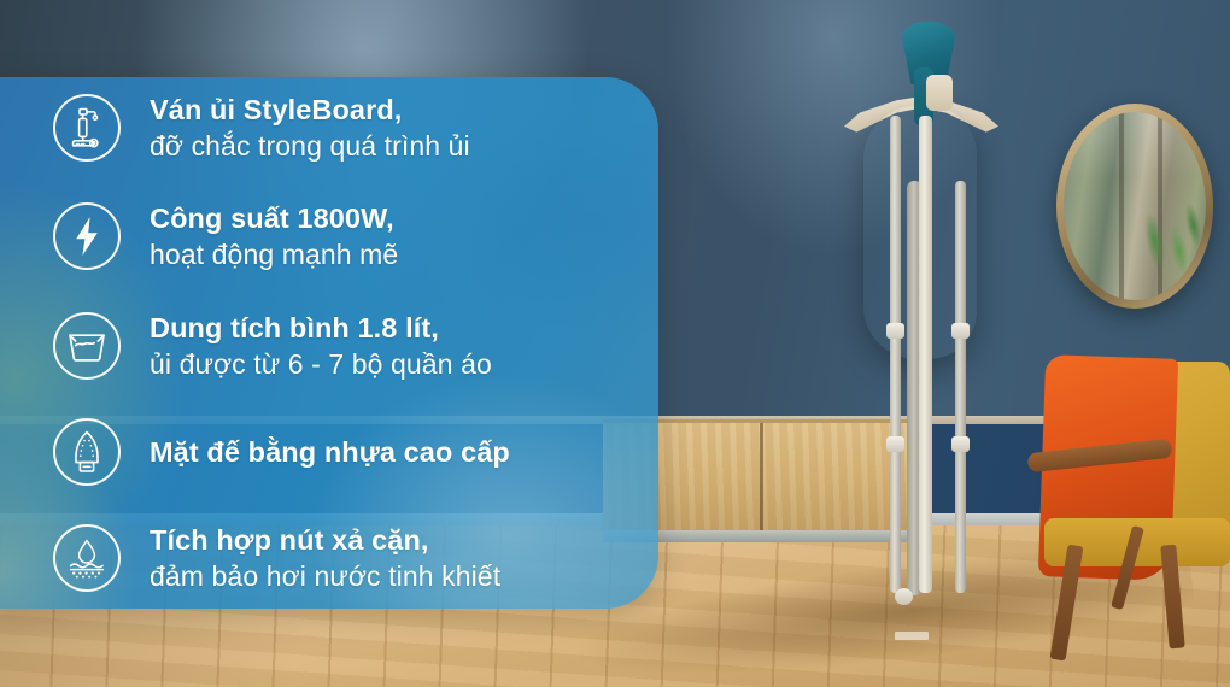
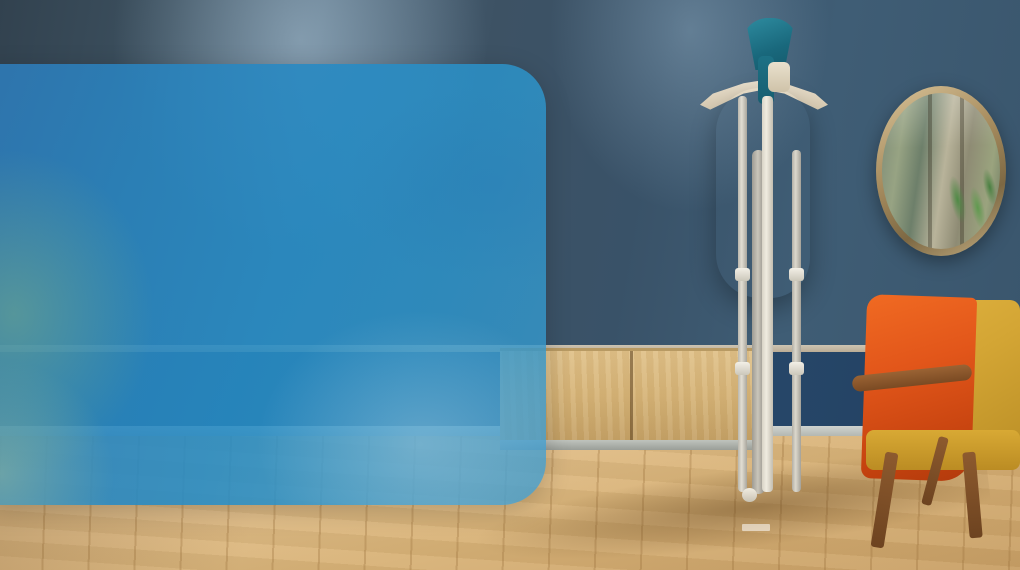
- Ván ủi StyleBoard,
- đỡ chắc trong quá trình ủi
- Công suất 1800W,
- hoạt động mạnh mẽ
- Dung tích bình 1.8 lít,
- ủi được từ 6 - 7 bộ quần áo
- Mặt đế bằng nhựa cao cấp
- Tích hợp nút xả cặn,
- đảm bảo hơi nước tinh khiết
